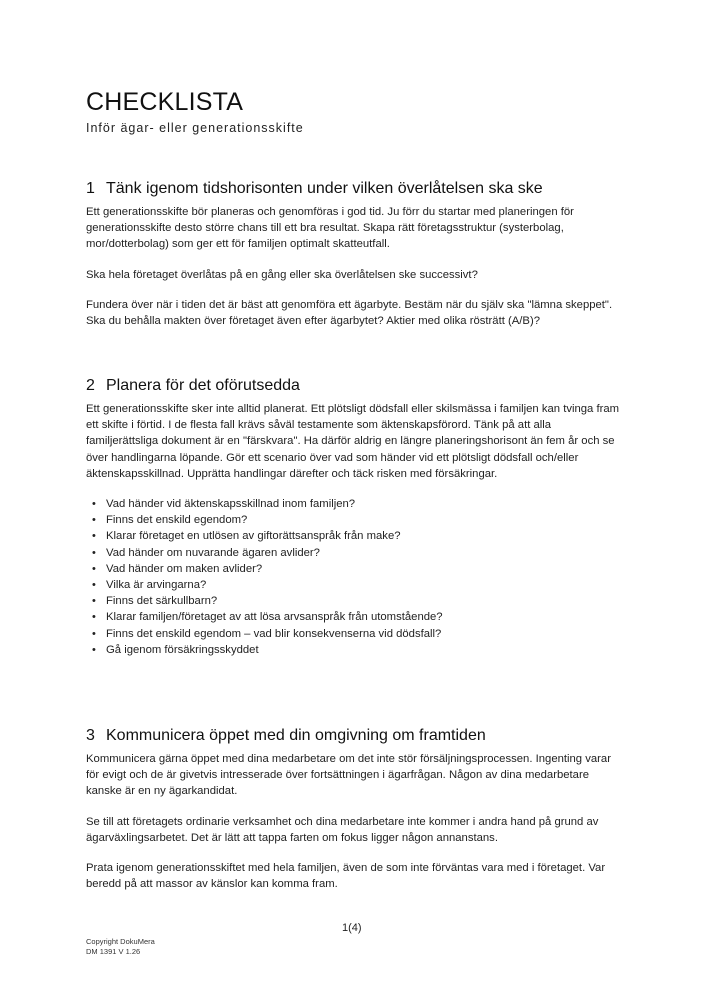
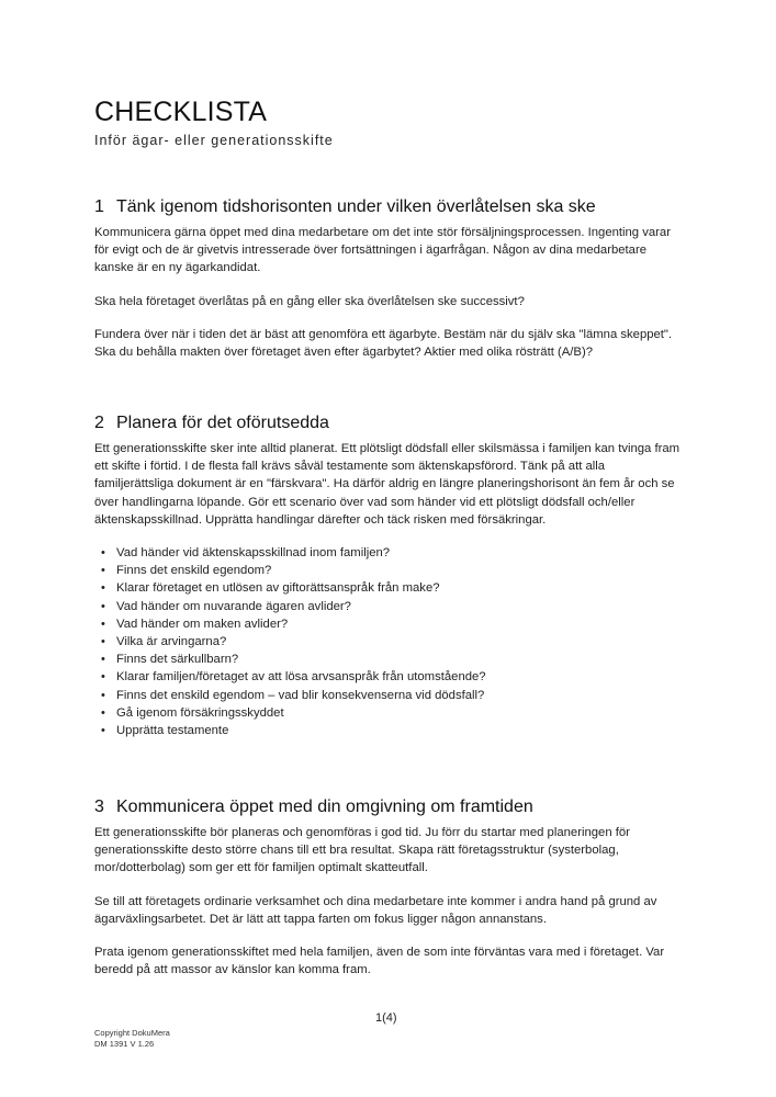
  CHECKLISTA
  Inför ägar- eller generationsskifte
  1 Tänk igenom tidshorisonten under vilken överlåtelsen ska ske
- Ett generationsskifte bör planeras och genomföras i god tid. Ju förr du startar med planeringen för generationsskifte desto större chans till ett bra resultat. Skapa rätt företagsstruktur (systerbolag, mor/dotterbolag) som ger ett för familjen optimalt skatteutfall.
+ Kommunicera gärna öppet med dina medarbetare om det inte stör försäljningsprocessen. Ingenting varar för evigt och de är givetvis intresserade över fortsättningen i ägarfrågan. Någon av dina medarbetare kanske är en ny ägarkandidat.
  Ska hela företaget överlåtas på en gång eller ska överlåtelsen ske successivt?
  Fundera över när i tiden det är bäst att genomföra ett ägarbyte. Bestäm när du själv ska "lämna skeppet". Ska du behålla makten över företaget även efter ägarbytet? Aktier med olika rösträtt (A/B)?
  2 Planera för det oförutsedda
  Ett generationsskifte sker inte alltid planerat. Ett plötsligt dödsfall eller skilsmässa i familjen kan tvinga fram ett skifte i förtid. I de flesta fall krävs såväl testamente som äktenskapsförord. Tänk på att alla familjerättsliga dokument är en "färskvara". Ha därför aldrig en längre planeringshorisont än fem år och se över handlingarna löpande. Gör ett scenario över vad som händer vid ett plötsligt dödsfall och/eller äktenskapsskillnad. Upprätta handlingar därefter och täck risken med försäkringar.
  Vad händer vid äktenskapsskillnad inom familjen?
  Finns det enskild egendom?
  Klarar företaget en utlösen av giftorättsanspråk från make?
  Vad händer om nuvarande ägaren avlider?
  Vad händer om maken avlider?
  Vilka är arvingarna?
  Finns det särkullbarn?
  Klarar familjen/företaget av att lösa arvsanspråk från utomstående?
  Finns det enskild egendom – vad blir konsekvenserna vid dödsfall?
  Gå igenom försäkringsskyddet
+ Upprätta testamente
  3 Kommunicera öppet med din omgivning om framtiden
- Kommunicera gärna öppet med dina medarbetare om det inte stör försäljningsprocessen. Ingenting varar för evigt och de är givetvis intresserade över fortsättningen i ägarfrågan. Någon av dina medarbetare kanske är en ny ägarkandidat.
+ Ett generationsskifte bör planeras och genomföras i god tid. Ju förr du startar med planeringen för generationsskifte desto större chans till ett bra resultat. Skapa rätt företagsstruktur (systerbolag, mor/dotterbolag) som ger ett för familjen optimalt skatteutfall.
  Se till att företagets ordinarie verksamhet och dina medarbetare inte kommer i andra hand på grund av ägarväxlingsarbetet. Det är lätt att tappa farten om fokus ligger någon annanstans.
  Prata igenom generationsskiftet med hela familjen, även de som inte förväntas vara med i företaget. Var beredd på att massor av känslor kan komma fram.
  1(4)
  Copyright DokuMera
  DM 1391 V 1.26
